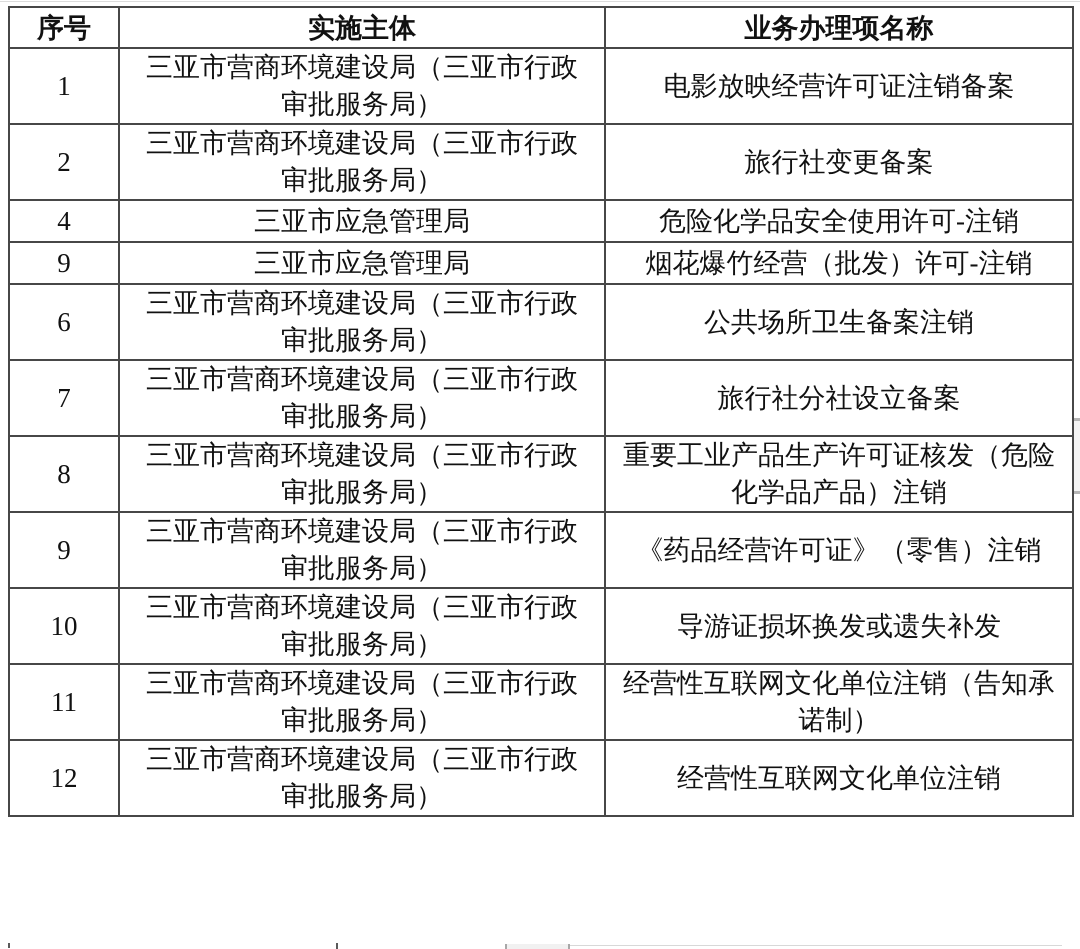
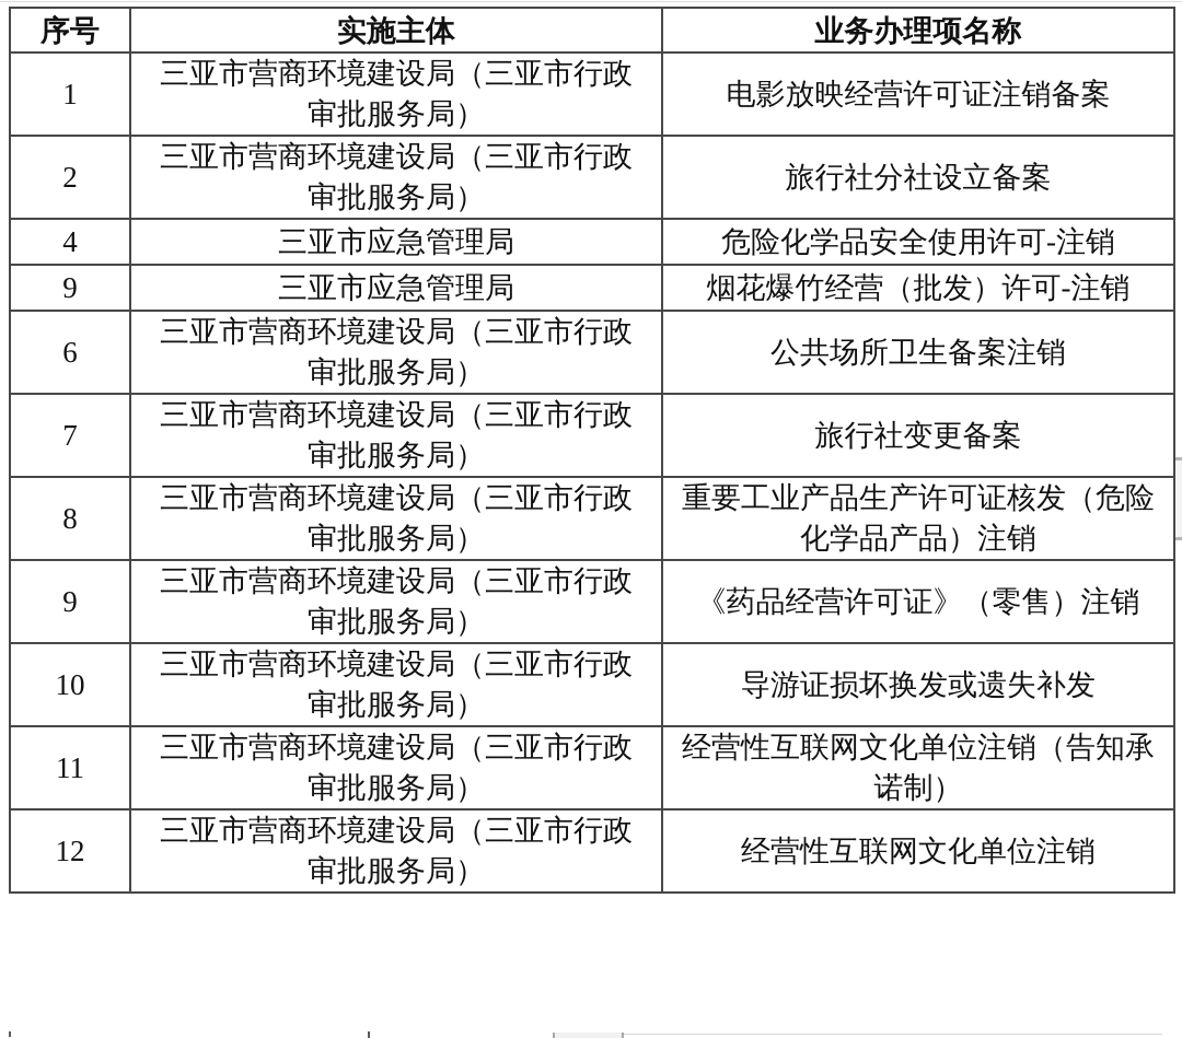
  序号	实施主体	业务办理项名称
  1	三亚市营商环境建设局（三亚市行政 审批服务局）	电影放映经营许可证注销备案
- 2	三亚市营商环境建设局（三亚市行政 审批服务局）	旅行社变更备案
+ 2	三亚市营商环境建设局（三亚市行政 审批服务局）	旅行社分社设立备案
  4	三亚市应急管理局	危险化学品安全使用许可-注销
  9	三亚市应急管理局	烟花爆竹经营（批发）许可-注销
  6	三亚市营商环境建设局（三亚市行政 审批服务局）	公共场所卫生备案注销
- 7	三亚市营商环境建设局（三亚市行政 审批服务局）	旅行社分社设立备案
+ 7	三亚市营商环境建设局（三亚市行政 审批服务局）	旅行社变更备案
  8	三亚市营商环境建设局（三亚市行政 审批服务局）	重要工业产品生产许可证核发（危险 化学品产品）注销
  9	三亚市营商环境建设局（三亚市行政 审批服务局）	《药品经营许可证》（零售）注销
  10	三亚市营商环境建设局（三亚市行政 审批服务局）	导游证损坏换发或遗失补发
  11	三亚市营商环境建设局（三亚市行政 审批服务局）	经营性互联网文化单位注销（告知承 诺制）
  12	三亚市营商环境建设局（三亚市行政 审批服务局）	经营性互联网文化单位注销
